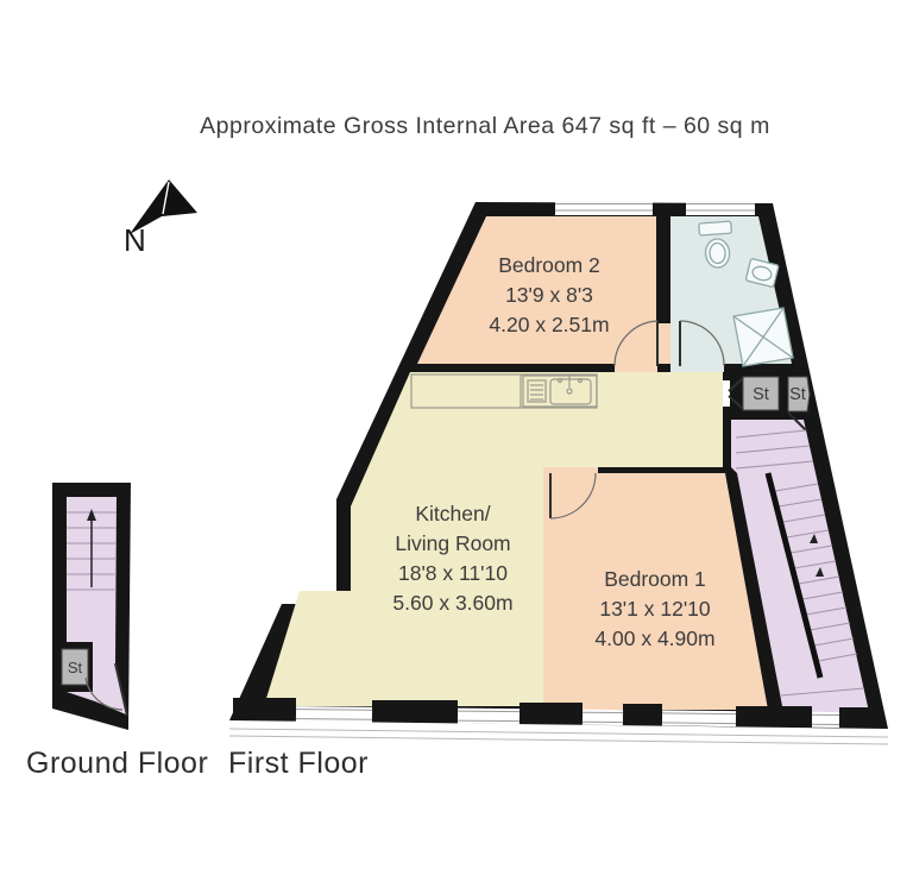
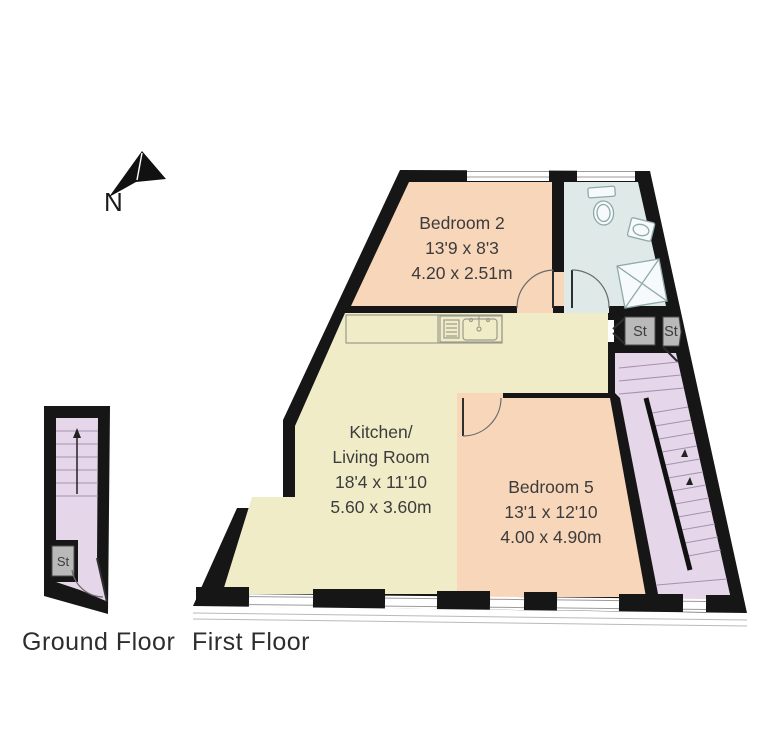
- Approximate Gross Internal Area 647 sq ft – 60 sq m
  N
  Bedroom 2
  13'9 x 8'3
  4.20 x 2.51m
  Kitchen/
  Living Room
- 18'8 x 11'10
+ 18'4 x 11'10
  5.60 x 3.60m
- Bedroom 1
+ Bedroom 5
  13'1 x 12'10
  4.00 x 4.90m
  St
  St
  St
  Ground Floor
  First Floor
